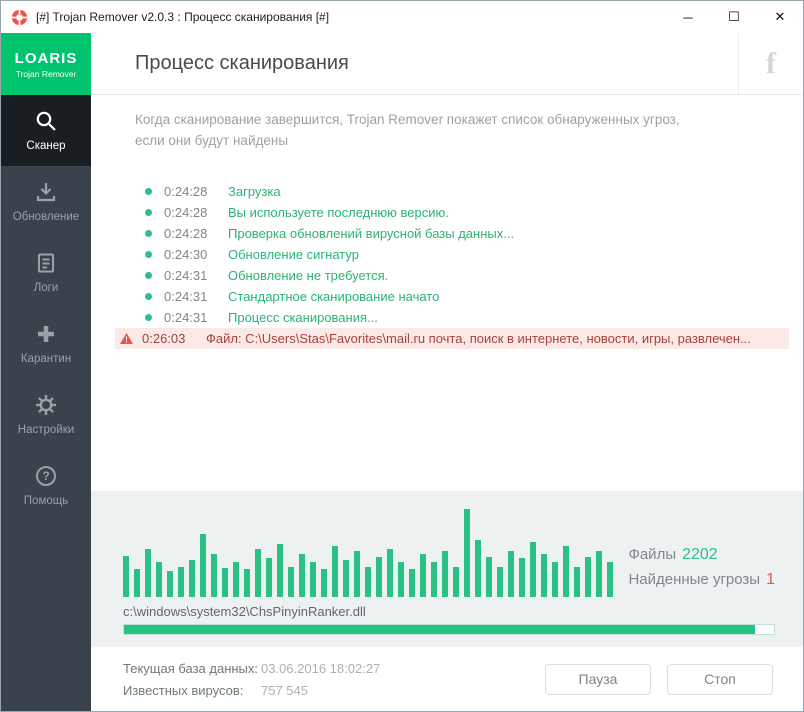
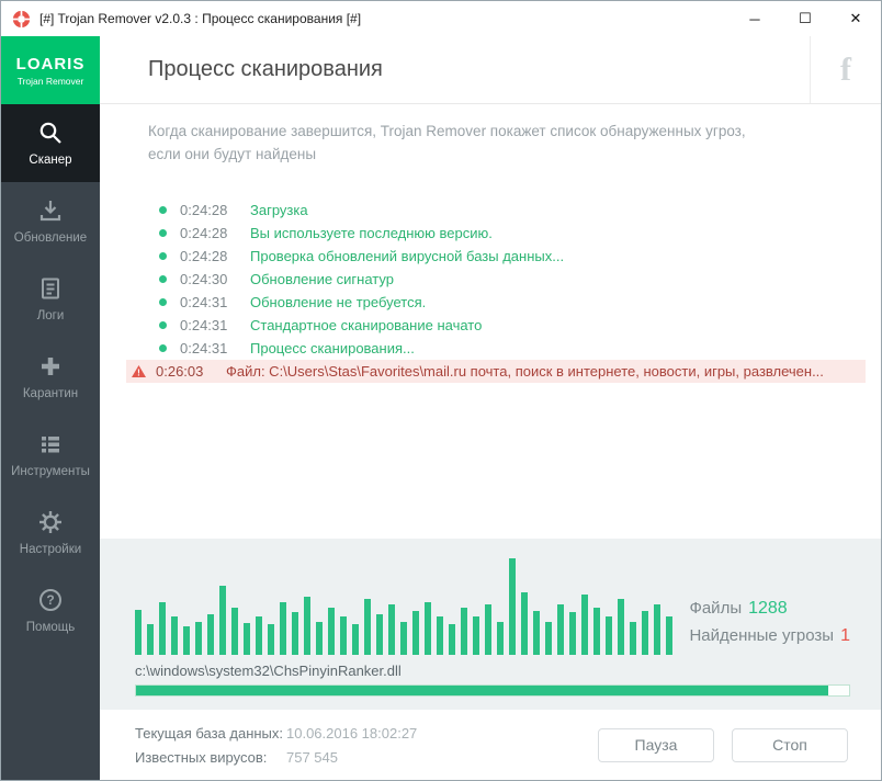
  [#] Trojan Remover v2.0.3 : Процесс сканирования [#]
  ─
  ☐
  ✕
  LOARIS
  Trojan Remover
  Сканер
  Обновление
  Логи
  Карантин
+ Инструменты
  Настройки
  ?
  Помощь
  Процесс сканирования
  f
  Когда сканирование завершится, Trojan Remover покажет список обнаруженных угроз, если они будут найдены
  0:24:28
  Загрузка
  0:24:28
  Вы используете последнюю версию.
  0:24:28
  Проверка обновлений вирусной базы данных...
  0:24:30
  Обновление сигнатур
  0:24:31
  Обновление не требуется.
  0:24:31
  Стандартное сканирование начато
  0:24:31
  Процесс сканирования...
  !
  0:26:03
  Файл: C:\Users\Stas\Favorites\mail.ru почта, поиск в интернете, новости, игры, развлечен...
- Файлы 2202
+ Файлы 1288
  Найденные угрозы 1
  c:\windows\system32\ChsPinyinRanker.dll
  Текущая база данных:
- 03.06.2016 18:02:27
+ 10.06.2016 18:02:27
  Известных вирусов:
  757 545
  Пауза
  Стоп
